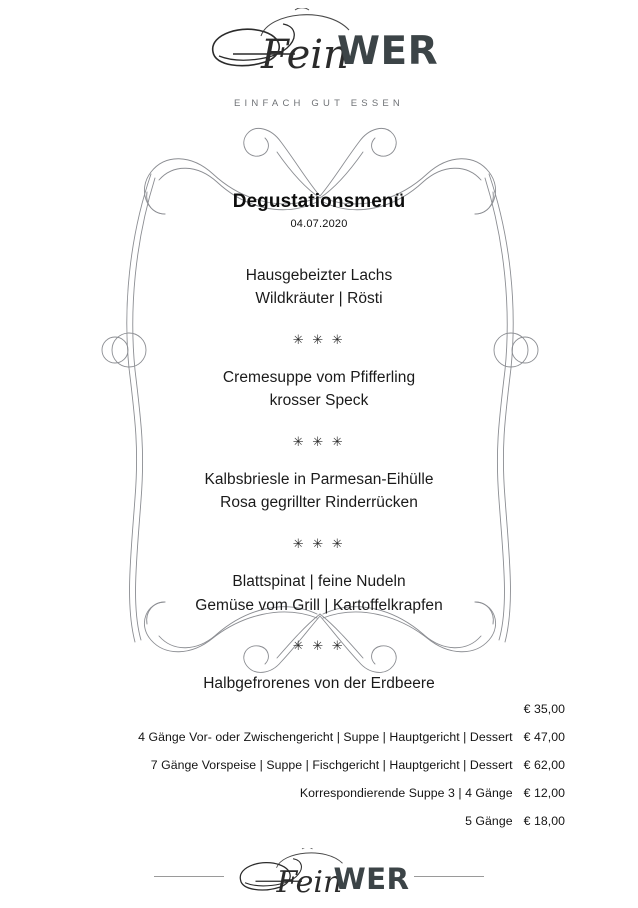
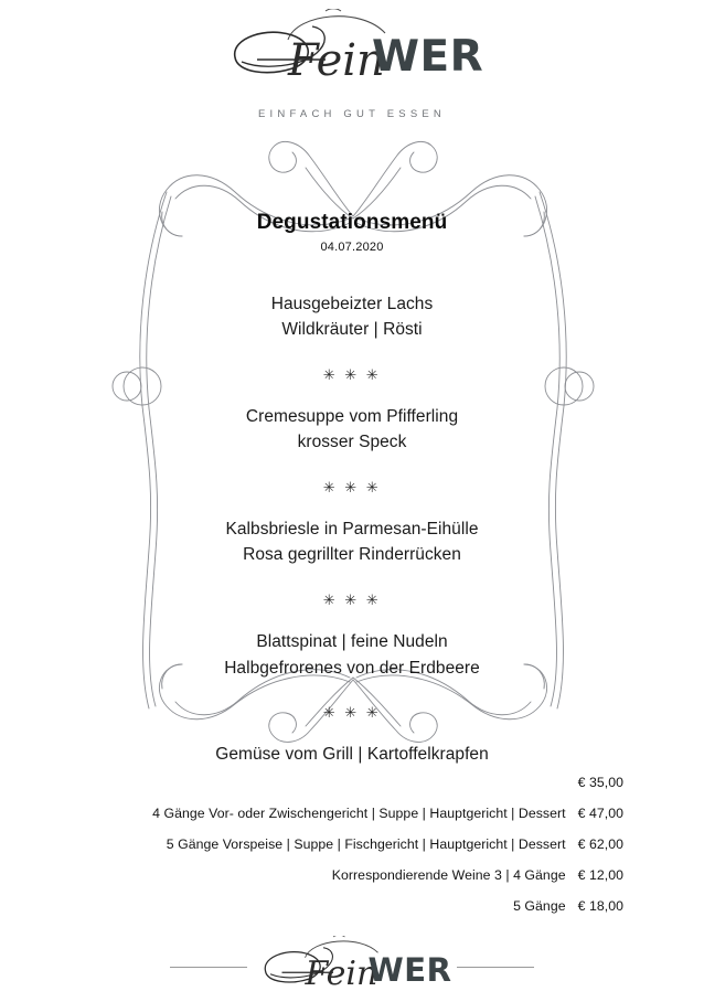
  Fein
  WER
  EINFACH GUT ESSEN
  Degustationsmenü
  04.07.2020
  Hausgebeizter Lachs
  Wildkräuter | Rösti
  ✳ ✳ ✳
  Cremesuppe vom Pfifferling
  krosser Speck
  ✳ ✳ ✳
  Kalbsbriesle in Parmesan-Eihülle
  Rosa gegrillter Rinderrücken
  ✳ ✳ ✳
  Blattspinat | feine Nudeln
- Gemüse vom Grill | Kartoffelkrapfen
+ Halbgefrorenes von der Erdbeere
  ✳ ✳ ✳
- Halbgefrorenes von der Erdbeere
+ Gemüse vom Grill | Kartoffelkrapfen
  € 35,00
  4 Gänge Vor- oder Zwischengericht | Suppe | Hauptgericht | Dessert
  € 47,00
- 7 Gänge Vorspeise | Suppe | Fischgericht | Hauptgericht | Dessert
+ 5 Gänge Vorspeise | Suppe | Fischgericht | Hauptgericht | Dessert
  € 62,00
- Korrespondierende Suppe 3 | 4 Gänge
+ Korrespondierende Weine 3 | 4 Gänge
  € 12,00
  5 Gänge
  € 18,00
  Fein
  WER
